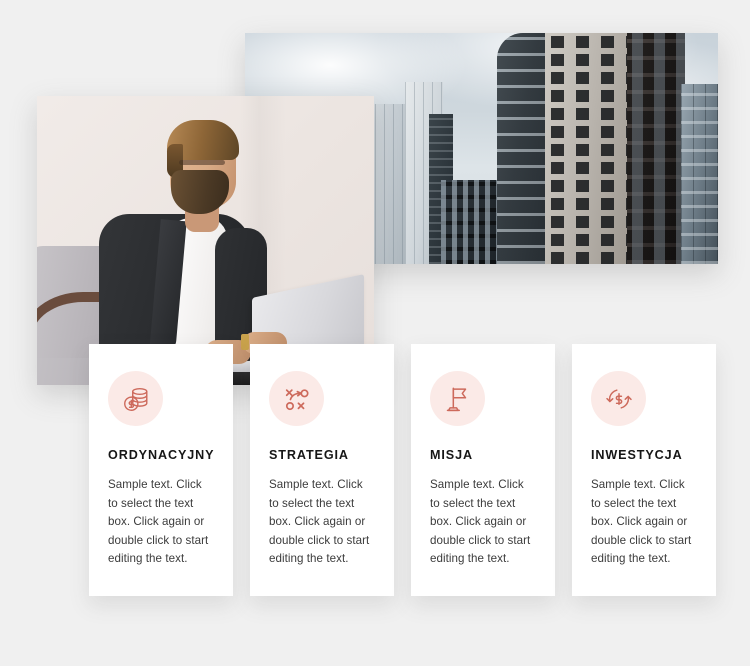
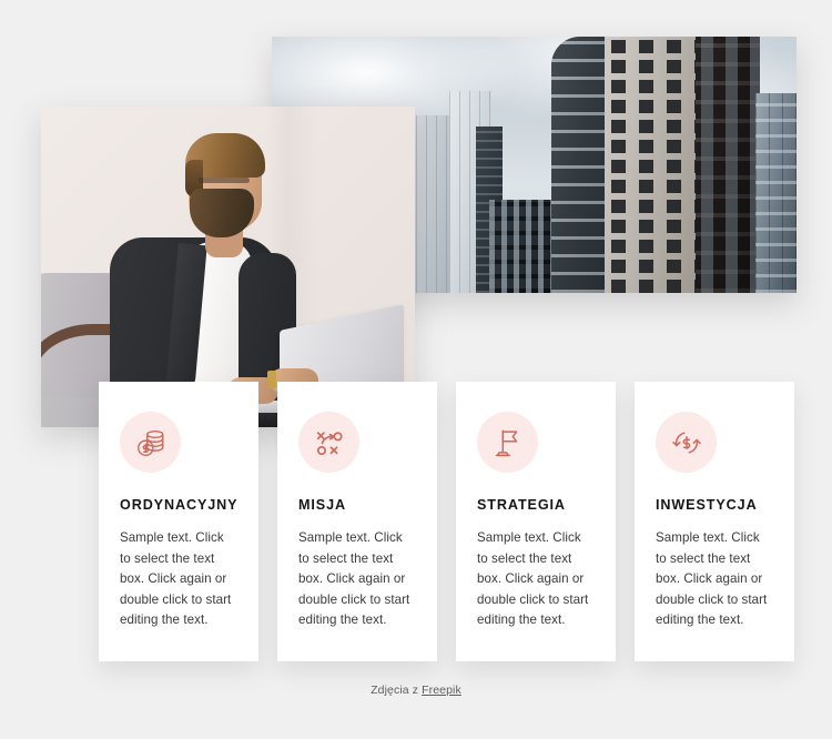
  ORDYNACYJNY
  Sample text. Click to select the text box. Click again or double click to start editing the text.
- STRATEGIA
+ MISJA
  Sample text. Click to select the text box. Click again or double click to start editing the text.
- MISJA
+ STRATEGIA
  Sample text. Click to select the text box. Click again or double click to start editing the text.
  INWESTYCJA
  Sample text. Click to select the text box. Click again or double click to start editing the text.
+ Zdjęcia z Freepik
